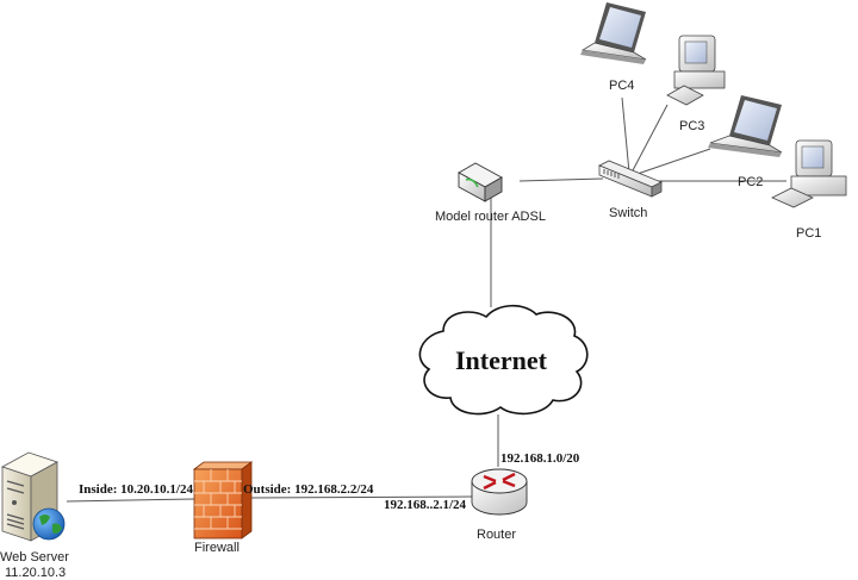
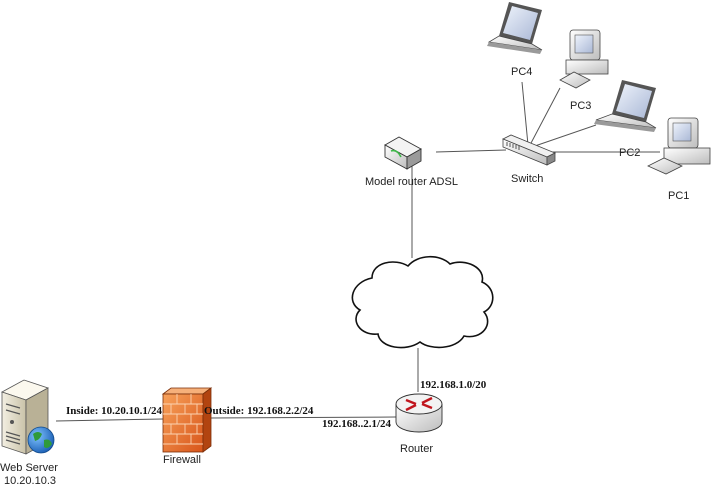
  PC4
  PC3
  PC2
  PC1
  Switch
  Model router ADSL
- Internet
  Router
  Firewall
  Web Server
- 11.20.10.3
+ 10.20.10.3
  Inside: 10.20.10.1/24
  Outside: 192.168.2.2/24
  192.168..2.1/24
  192.168.1.0/20
